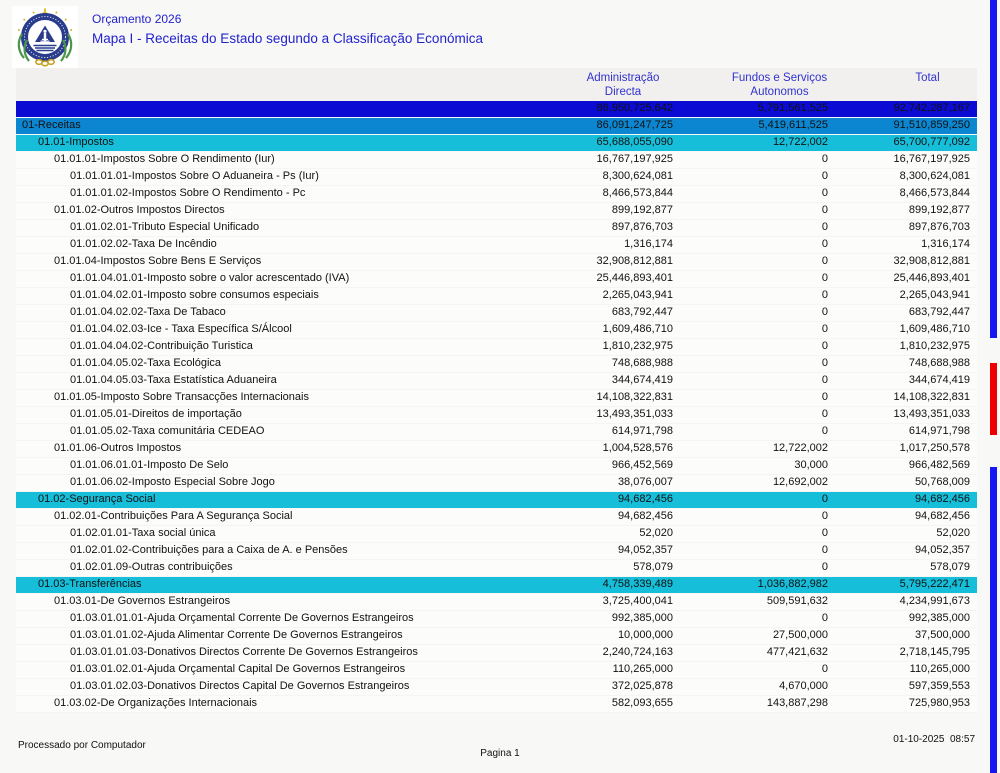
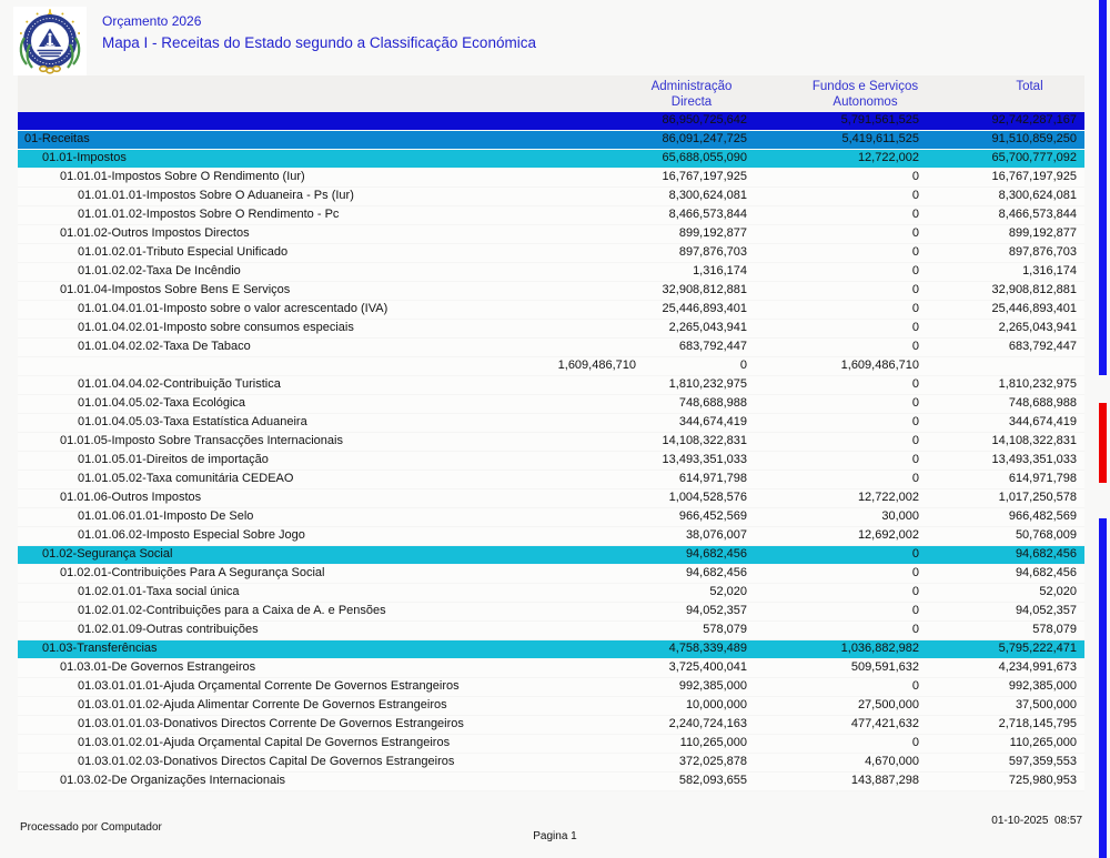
  Orçamento 2026
  Mapa I - Receitas do Estado segundo a Classificação Económica
  Administração
  Directa
  Fundos e Serviços
  Autonomos
  Total
  86,950,725,642
  5,791,561,525
  92,742,287,167
  01-Receitas
  86,091,247,725
  5,419,611,525
  91,510,859,250
  01.01-Impostos
  65,688,055,090
  12,722,002
  65,700,777,092
  01.01.01-Impostos Sobre O Rendimento (Iur)
  16,767,197,925
  0
  16,767,197,925
  01.01.01.01-Impostos Sobre O Aduaneira - Ps (Iur)
  8,300,624,081
  0
  8,300,624,081
  01.01.01.02-Impostos Sobre O Rendimento - Pc
  8,466,573,844
  0
  8,466,573,844
  01.01.02-Outros Impostos Directos
  899,192,877
  0
  899,192,877
  01.01.02.01-Tributo Especial Unificado
  897,876,703
  0
  897,876,703
  01.01.02.02-Taxa De Incêndio
  1,316,174
  0
  1,316,174
  01.01.04-Impostos Sobre Bens E Serviços
  32,908,812,881
  0
  32,908,812,881
  01.01.04.01.01-Imposto sobre o valor acrescentado (IVA)
  25,446,893,401
  0
  25,446,893,401
  01.01.04.02.01-Imposto sobre consumos especiais
  2,265,043,941
  0
  2,265,043,941
  01.01.04.02.02-Taxa De Tabaco
  683,792,447
  0
  683,792,447
- 01.01.04.02.03-Ice - Taxa Específica S/Álcool
  1,609,486,710
  0
  1,609,486,710
  01.01.04.04.02-Contribuição Turistica
  1,810,232,975
  0
  1,810,232,975
  01.01.04.05.02-Taxa Ecológica
  748,688,988
  0
  748,688,988
  01.01.04.05.03-Taxa Estatística Aduaneira
  344,674,419
  0
  344,674,419
  01.01.05-Imposto Sobre Transacções Internacionais
  14,108,322,831
  0
  14,108,322,831
  01.01.05.01-Direitos de importação
  13,493,351,033
  0
  13,493,351,033
  01.01.05.02-Taxa comunitária CEDEAO
  614,971,798
  0
  614,971,798
  01.01.06-Outros Impostos
  1,004,528,576
  12,722,002
  1,017,250,578
  01.01.06.01.01-Imposto De Selo
  966,452,569
  30,000
  966,482,569
  01.01.06.02-Imposto Especial Sobre Jogo
  38,076,007
  12,692,002
  50,768,009
  01.02-Segurança Social
  94,682,456
  0
  94,682,456
  01.02.01-Contribuições Para A Segurança Social
  94,682,456
  0
  94,682,456
  01.02.01.01-Taxa social única
  52,020
  0
  52,020
  01.02.01.02-Contribuições para a Caixa de A. e Pensões
  94,052,357
  0
  94,052,357
  01.02.01.09-Outras contribuições
  578,079
  0
  578,079
  01.03-Transferências
  4,758,339,489
  1,036,882,982
  5,795,222,471
  01.03.01-De Governos Estrangeiros
  3,725,400,041
  509,591,632
  4,234,991,673
  01.03.01.01.01-Ajuda Orçamental Corrente De Governos Estrangeiros
  992,385,000
  0
  992,385,000
  01.03.01.01.02-Ajuda Alimentar Corrente De Governos Estrangeiros
  10,000,000
  27,500,000
  37,500,000
  01.03.01.01.03-Donativos Directos Corrente De Governos Estrangeiros
  2,240,724,163
  477,421,632
  2,718,145,795
  01.03.01.02.01-Ajuda Orçamental Capital De Governos Estrangeiros
  110,265,000
  0
  110,265,000
  01.03.01.02.03-Donativos Directos Capital De Governos Estrangeiros
  372,025,878
  4,670,000
  597,359,553
  01.03.02-De Organizações Internacionais
  582,093,655
  143,887,298
  725,980,953
  Processado por Computador
  Pagina 1
  01-10-2025 08:57
